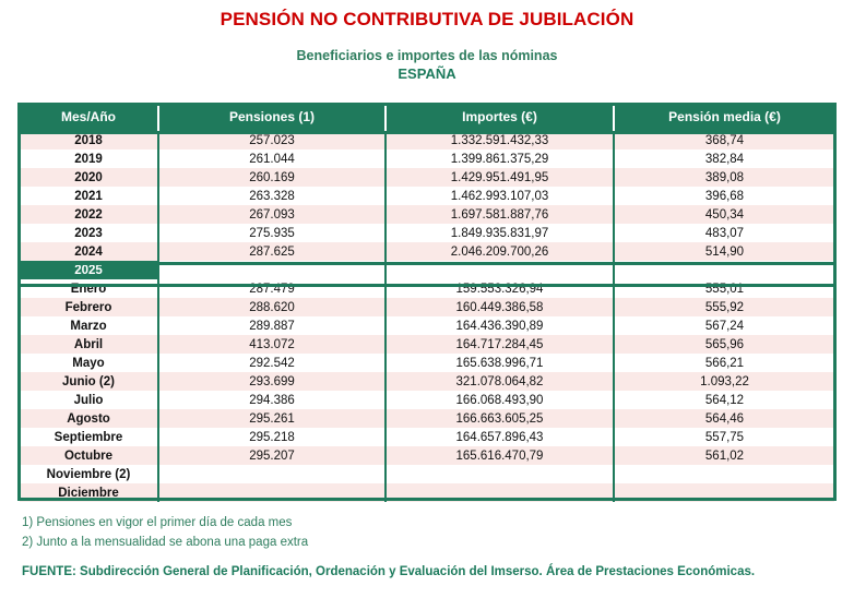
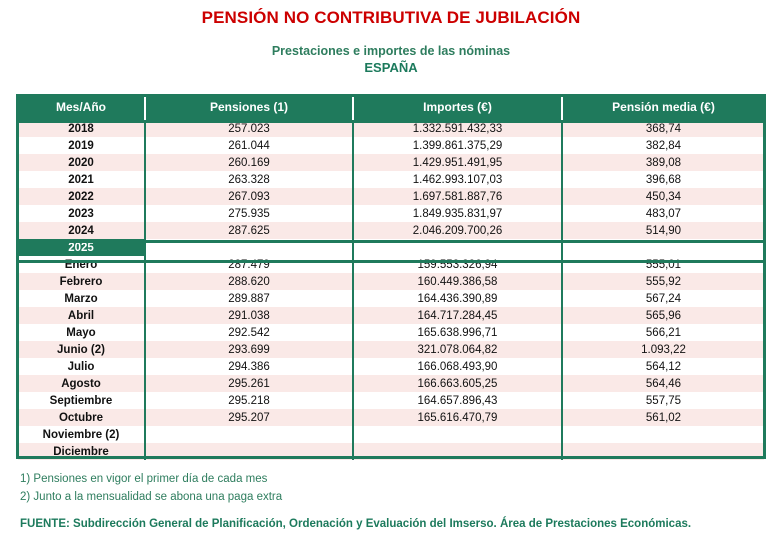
  PENSIÓN NO CONTRIBUTIVA DE JUBILACIÓN
- Beneficiarios e importes de las nóminas
+ Prestaciones e importes de las nóminas
  ESPAÑA
  Mes/Año	Pensiones (1)	Importes (€)	Pensión media (€)
  2018	257.023	1.332.591.432,33	368,74
  2019	261.044	1.399.861.375,29	382,84
  2020	260.169	1.429.951.491,95	389,08
  2021	263.328	1.462.993.107,03	396,68
  2022	267.093	1.697.581.887,76	450,34
  2023	275.935	1.849.935.831,97	483,07
  2024	287.625	2.046.209.700,26	514,90
  2025
  Enero	287.479	159.553.326,94	555,01
  Febrero	288.620	160.449.386,58	555,92
  Marzo	289.887	164.436.390,89	567,24
- Abril	413.072	164.717.284,45	565,96
+ Abril	291.038	164.717.284,45	565,96
  Mayo	292.542	165.638.996,71	566,21
  Junio (2)	293.699	321.078.064,82	1.093,22
  Julio	294.386	166.068.493,90	564,12
  Agosto	295.261	166.663.605,25	564,46
  Septiembre	295.218	164.657.896,43	557,75
  Octubre	295.207	165.616.470,79	561,02
  Noviembre (2)
  Diciembre
  1) Pensiones en vigor el primer día de cada mes
  2) Junto a la mensualidad se abona una paga extra
  FUENTE: Subdirección General de Planificación, Ordenación y Evaluación del Imserso. Área de Prestaciones Económicas.
